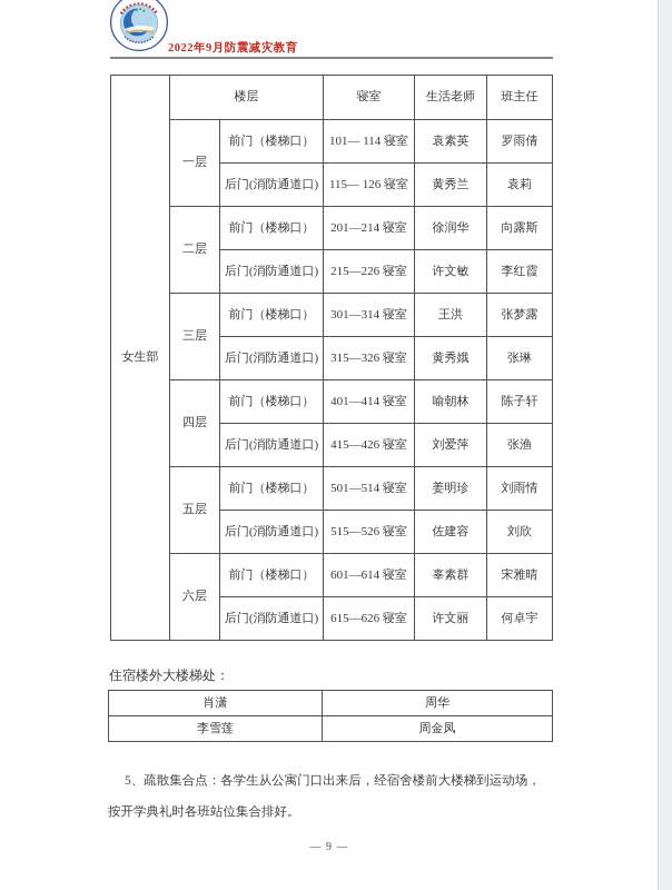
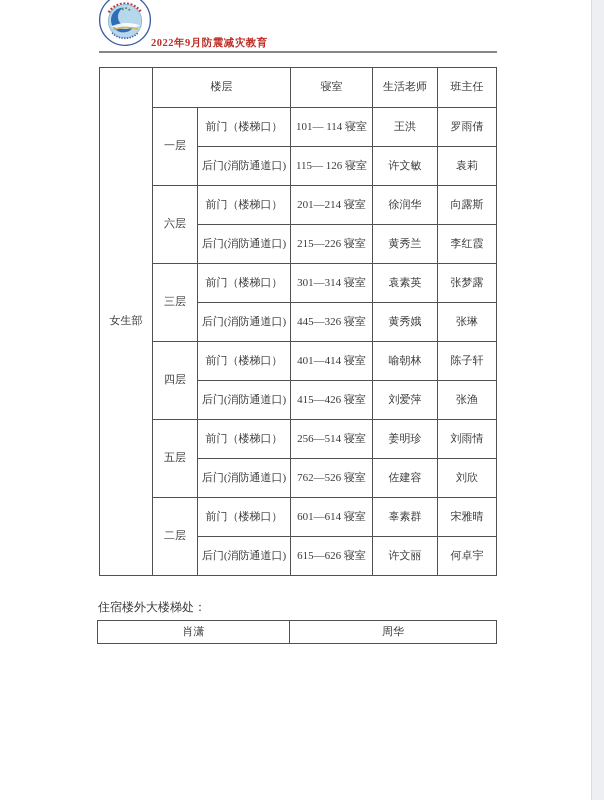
  2022年9月防震减灾教育
  女生部	楼层	寝室	生活老师	班主任
- 一层	前门（楼梯口）	101— 114 寝室	袁素英	罗雨倩
+ 一层	前门（楼梯口）	101— 114 寝室	王洪	罗雨倩
- 后门(消防通道口)	115— 126 寝室	黄秀兰	袁莉
+ 后门(消防通道口)	115— 126 寝室	许文敏	袁莉
- 二层	前门（楼梯口）	201—214 寝室	徐润华	向露斯
+ 六层	前门（楼梯口）	201—214 寝室	徐润华	向露斯
- 后门(消防通道口)	215—226 寝室	许文敏	李红霞
+ 后门(消防通道口)	215—226 寝室	黄秀兰	李红霞
- 三层	前门（楼梯口）	301—314 寝室	王洪	张梦露
+ 三层	前门（楼梯口）	301—314 寝室	袁素英	张梦露
- 后门(消防通道口)	315—326 寝室	黄秀娥	张琳
+ 后门(消防通道口)	445—326 寝室	黄秀娥	张琳
  四层	前门（楼梯口）	401—414 寝室	喻朝林	陈子轩
  后门(消防通道口)	415—426 寝室	刘爱萍	张渔
- 五层	前门（楼梯口）	501—514 寝室	姜明珍	刘雨情
+ 五层	前门（楼梯口）	256—514 寝室	姜明珍	刘雨情
- 后门(消防通道口)	515—526 寝室	佐建容	刘欣
+ 后门(消防通道口)	762—526 寝室	佐建容	刘欣
- 六层	前门（楼梯口）	601—614 寝室	辜素群	宋雅晴
+ 二层	前门（楼梯口）	601—614 寝室	辜素群	宋雅晴
  后门(消防通道口)	615—626 寝室	许文丽	何卓宇
  住宿楼外大楼梯处：
  肖潇	周华
- 李雪莲	周金凤
- 5、疏散集合点：各学生从公寓门口出来后，经宿舍楼前大楼梯到运动场，
- 按开学典礼时各班站位集合排好。
- — 9 —
